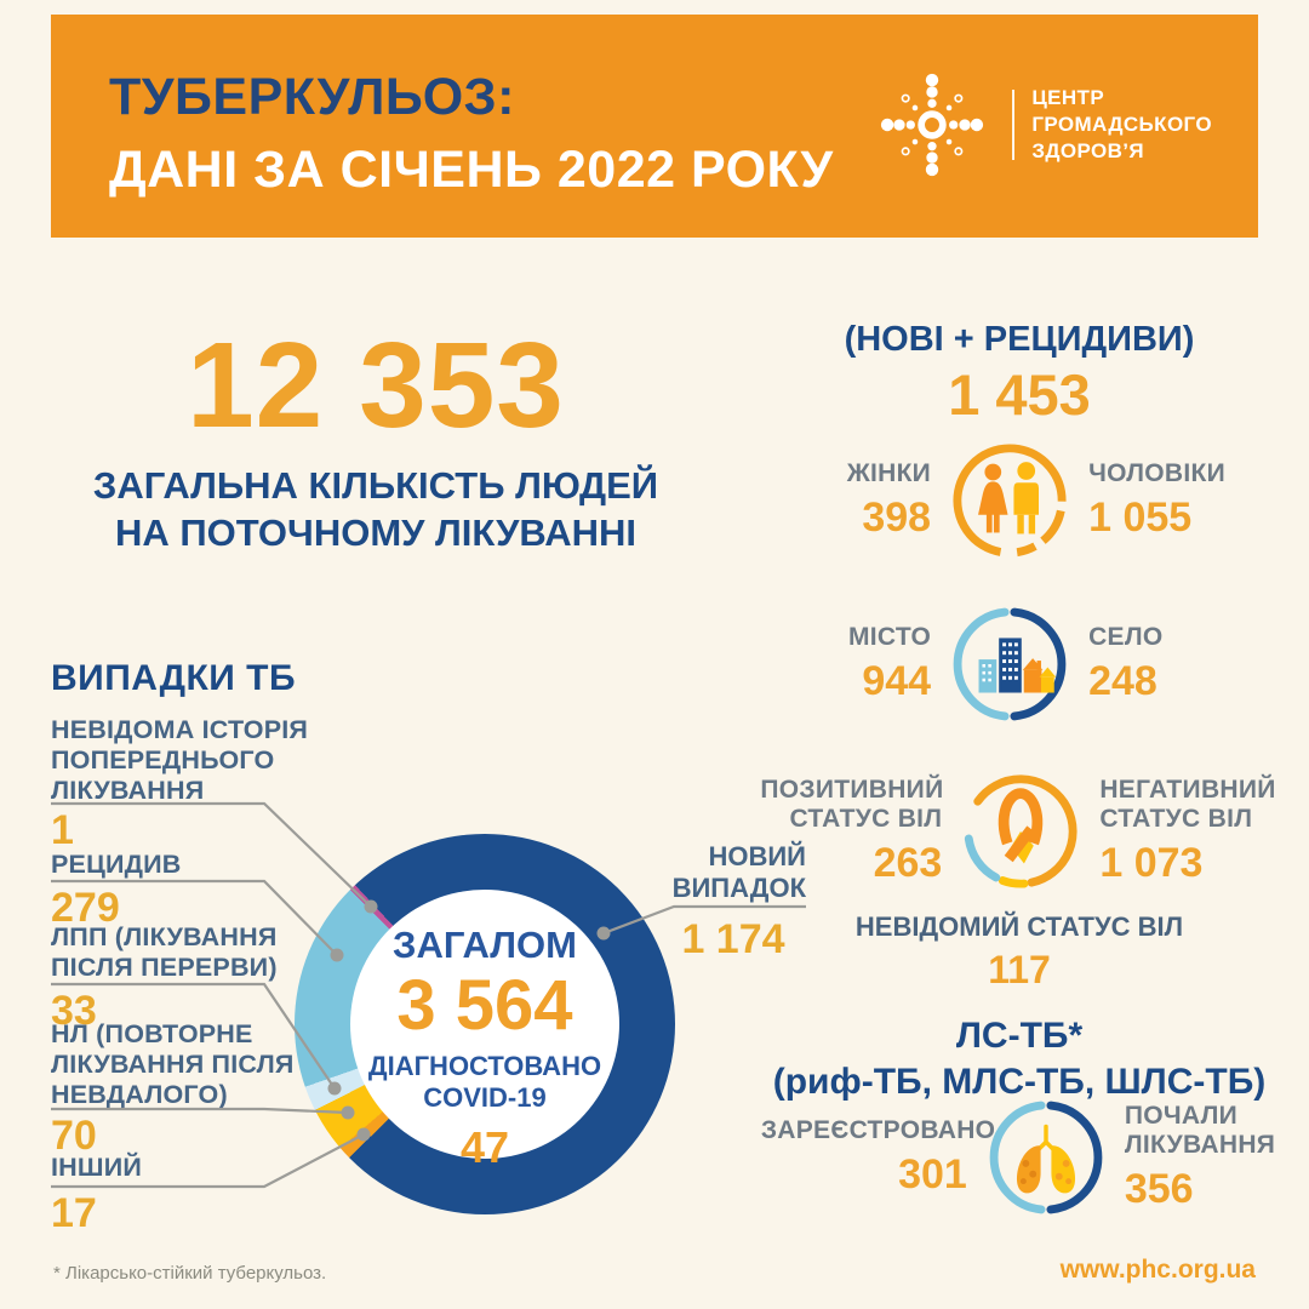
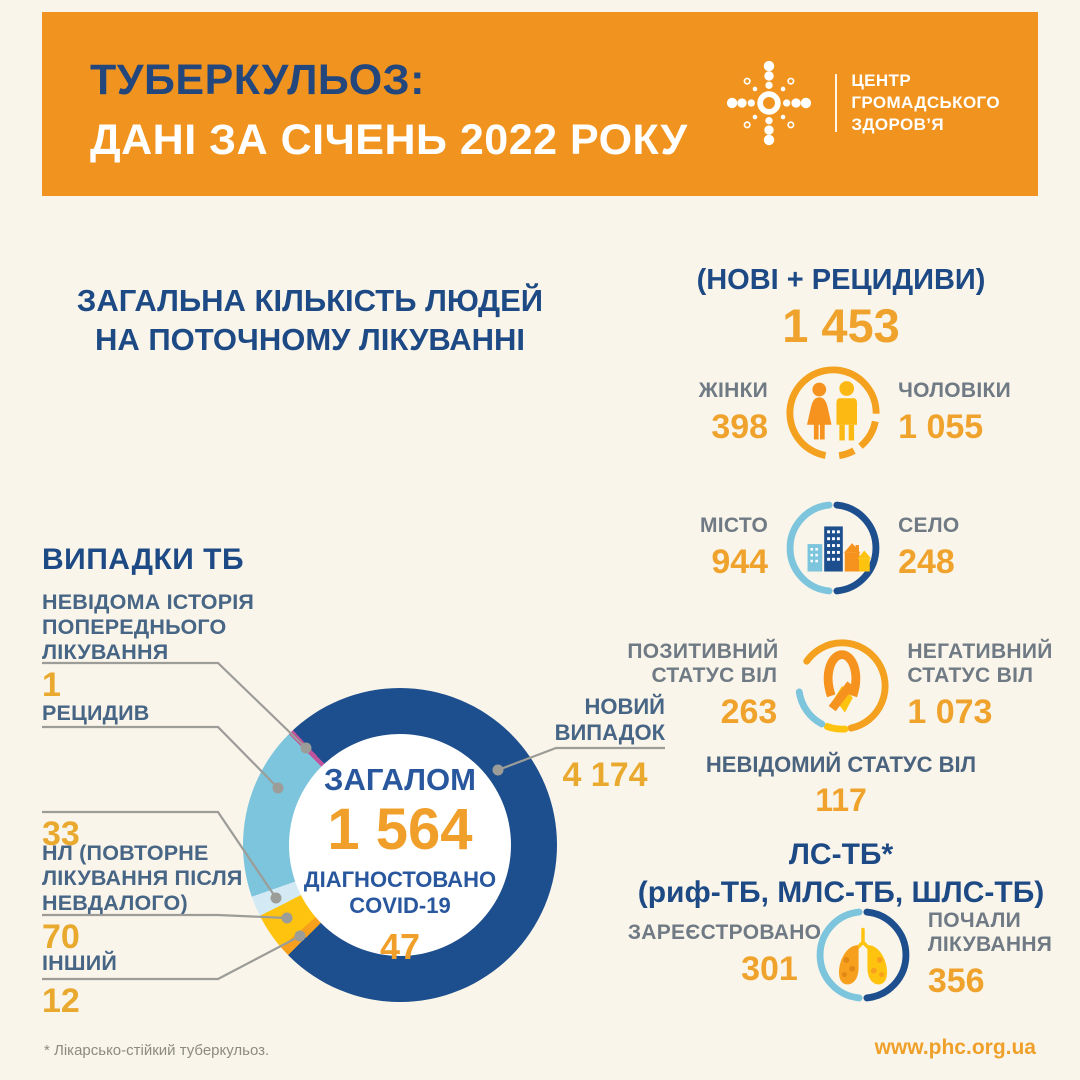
  ТУБЕРКУЛЬОЗ:
  ДАНІ ЗА СІЧЕНЬ 2022 РОКУ
  ЦЕНТР
  ГРОМАДСЬКОГО
  ЗДОРОВ’Я
- 12 353
  ЗАГАЛЬНА КІЛЬКІСТЬ ЛЮДЕЙ
  НА ПОТОЧНОМУ ЛІКУВАННІ
  (НОВІ + РЕЦИДИВИ)
  1 453
  ЖІНКИ
  398
  ЧОЛОВІКИ
  1 055
  МІСТО
  944
  СЕЛО
  248
  ПОЗИТИВНИЙ
  СТАТУС ВІЛ
  263
  НЕГАТИВНИЙ
  СТАТУС ВІЛ
  1 073
  НЕВІДОМИЙ СТАТУС ВІЛ
  117
  ЛС-ТБ*
  (риф-ТБ, МЛС-ТБ, ШЛС-ТБ)
  ЗАРЕЄСТРОВАН
  301
  ПОЧАЛИ ЛІКУВАННЯ
  356
  ВИПАДКИ ТБ
  НЕВІДОМА ІСТОРІЯ ПОПЕРЕДНЬОГО ЛІКУВАННЯ
  1
  РЕЦИДИВ
- 279
- ЛПП (ЛІКУВАННЯ ПІСЛЯ ПЕРЕРВИ)
  33
  НЛ (ПОВТОРНЕ ЛІКУВАННЯ ПІСЛЯ НЕВДАЛОГО)
  70
  ІНШИЙ
- 17
+ 12
  ЗАГАЛОМ
- 3 564
+ 1 564
  ДІАГНОСТОВАНО
  COVID-19
  47
  НОВИЙ ВИПАДОК
- 1 174
+ 4 174
  * Лікарсько-стійкий туберкульоз.
  www.phc.org.ua
